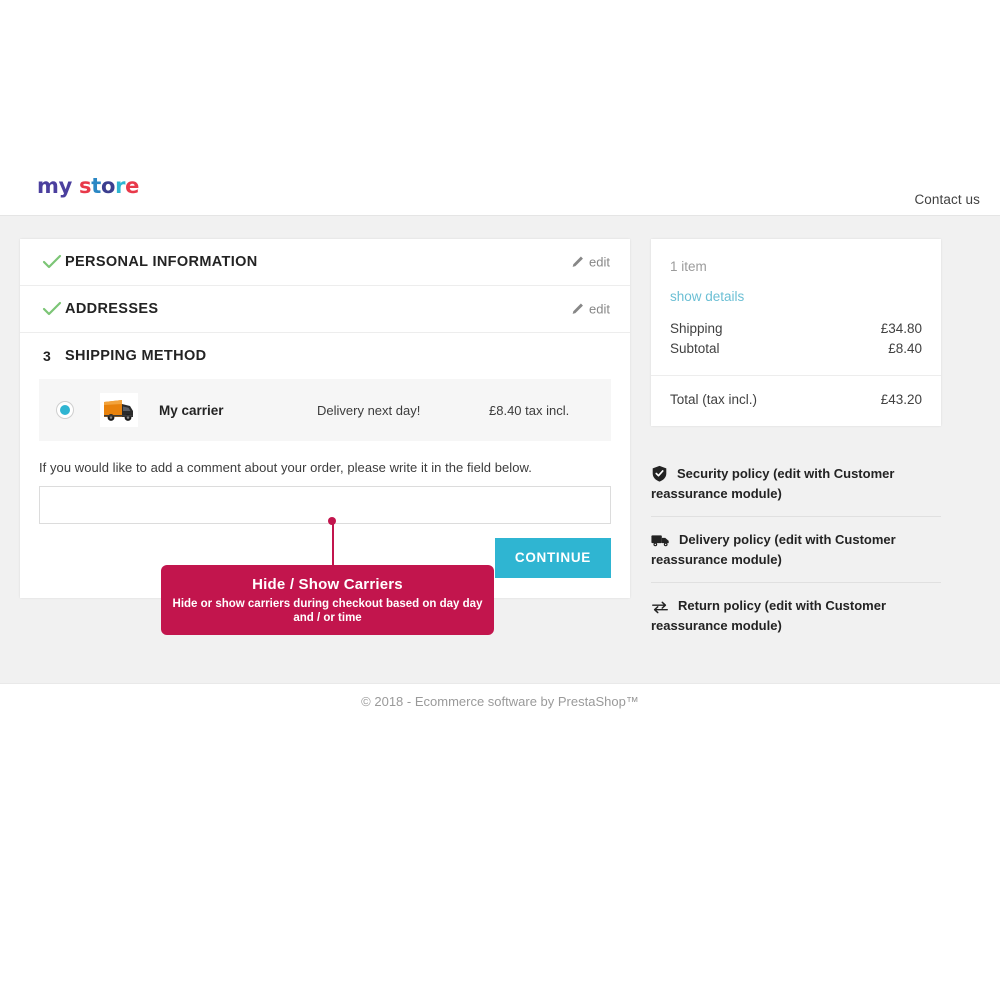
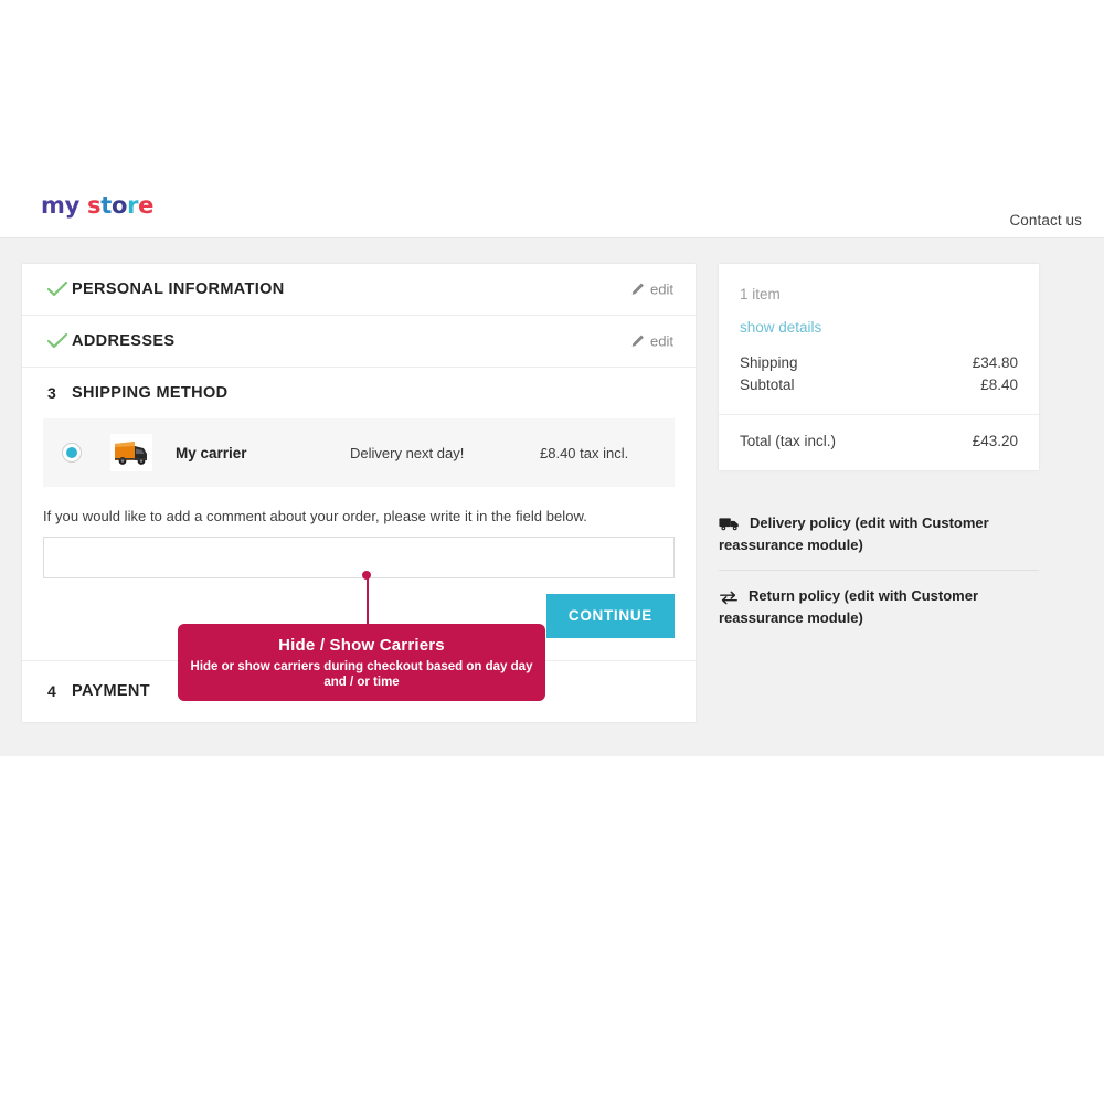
  my store
  Contact us
  PERSONAL INFORMATION
  edit
  ADDRESSES
  edit
  3
  SHIPPING METHOD
  My carrier
  Delivery next day!
  £8.40 tax incl.
  If you would like to add a comment about your order, please write it in the field below.
  CONTINUE
+ 4
+ PAYMENT
  1 item
  show details
  Shipping
  £34.80
  Subtotal
  £8.40
  Total (tax incl.)
  £43.20
- Security policy (edit with Customer reassurance module)
  Delivery policy (edit with Customer reassurance module)
  Return policy (edit with Customer reassurance module)
  Hide / Show Carriers
  Hide or show carriers during checkout based on day day and / or time
- © 2018 - Ecommerce software by PrestaShop™
